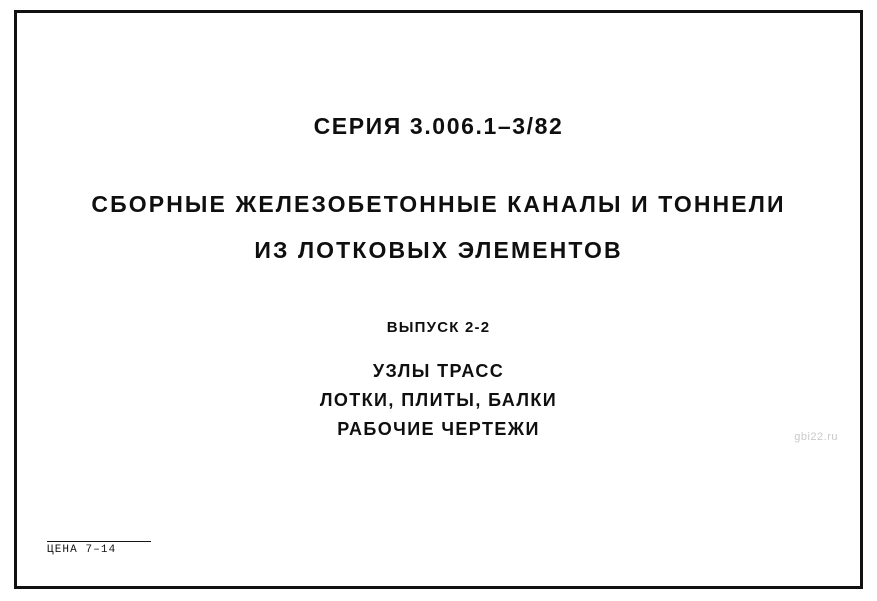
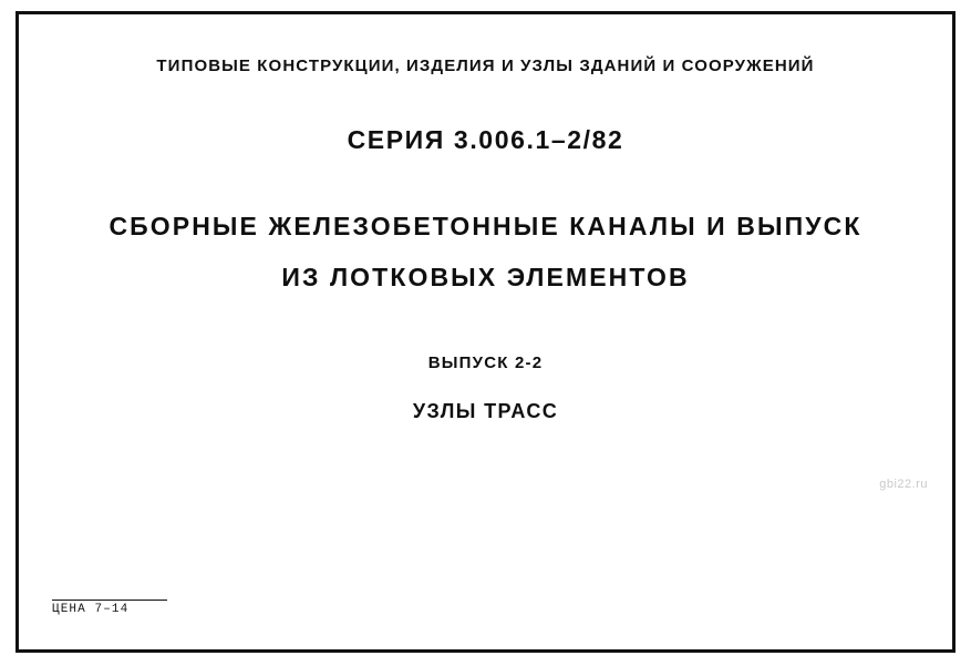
+ ТИПОВЫЕ КОНСТРУКЦИИ, ИЗДЕЛИЯ И УЗЛЫ ЗДАНИЙ И СООРУЖЕНИЙ
- СЕРИЯ 3.006.1–3/82
+ СЕРИЯ 3.006.1–2/82
- СБОРНЫЕ ЖЕЛЕЗОБЕТОННЫЕ КАНАЛЫ И ТОННЕЛИ
+ СБОРНЫЕ ЖЕЛЕЗОБЕТОННЫЕ КАНАЛЫ И ВЫПУСК
  ИЗ ЛОТКОВЫХ ЭЛЕМЕНТОВ
  ВЫПУСК 2-2
  УЗЛЫ ТРАСС
- ЛОТКИ, ПЛИТЫ, БАЛКИ
- РАБОЧИЕ ЧЕРТЕЖИ
  gbi22.ru
  ЦЕНА 7–14
